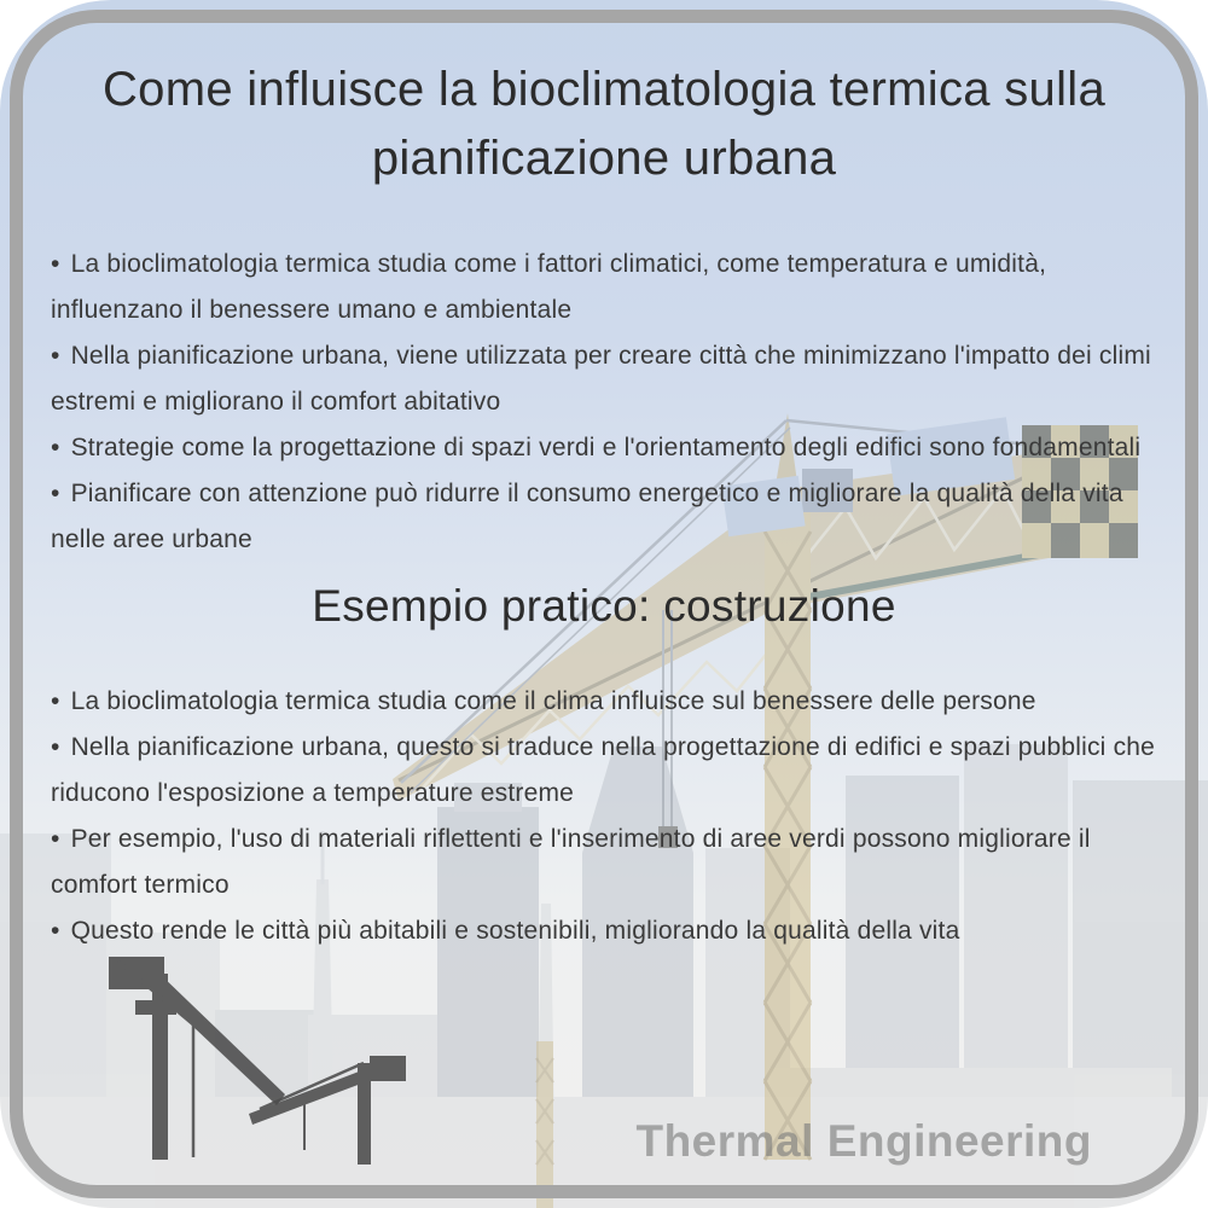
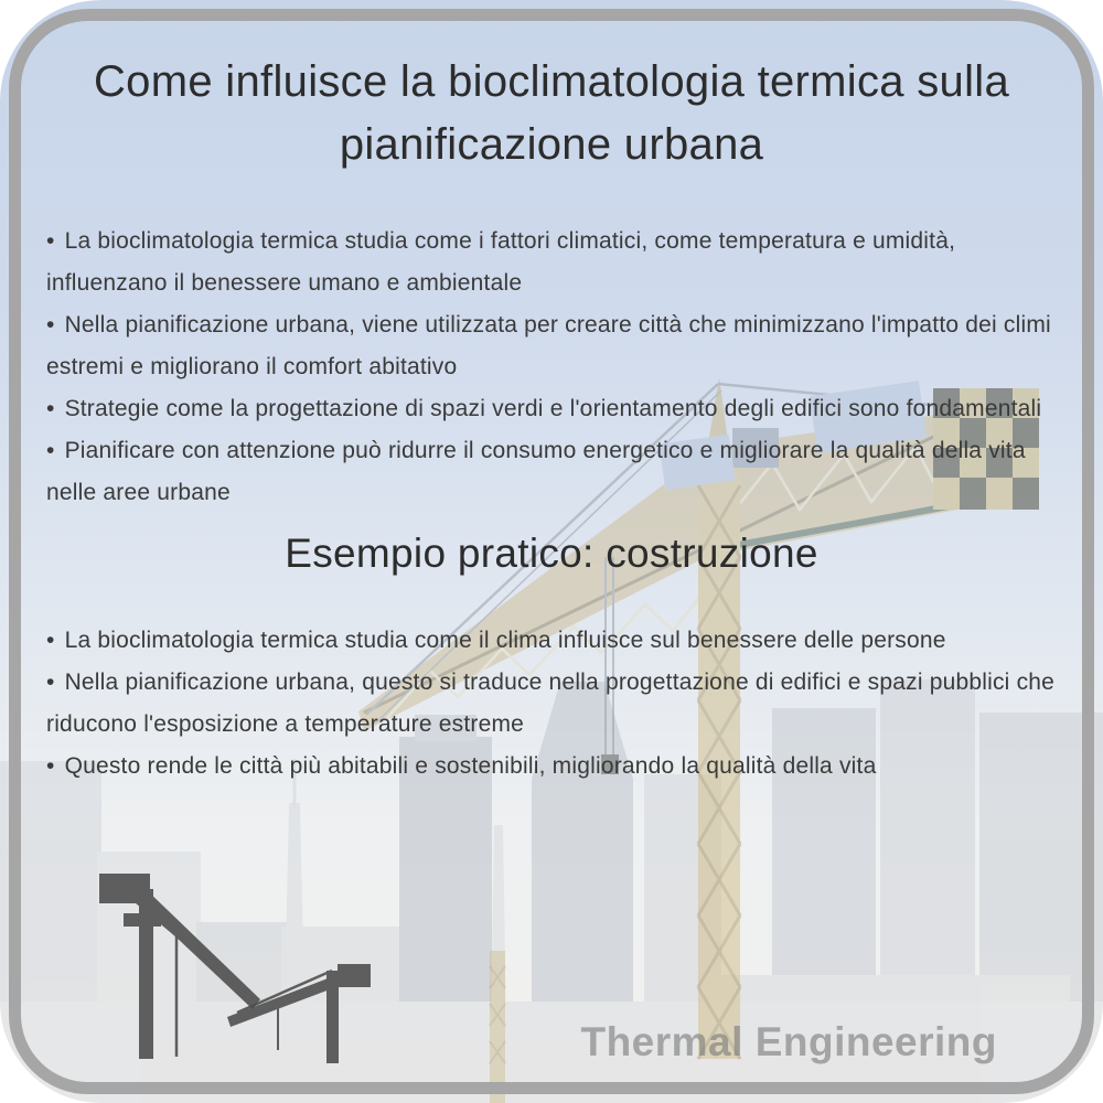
  Come influisce la bioclimatologia termica sulla
  pianificazione urbana
  • La bioclimatologia termica studia come i fattori climatici, come temperatura e umidità, influenzano il benessere umano e ambientale
  • Nella pianificazione urbana, viene utilizzata per creare città che minimizzano l'impatto dei climi estremi e migliorano il comfort abitativo
  • Strategie come la progettazione di spazi verdi e l'orientamento degli edifici sono fondamentali
  • Pianificare con attenzione può ridurre il consumo energetico e migliorare la qualità della vita nelle aree urbane
  Esempio pratico: costruzione
  • La bioclimatologia termica studia come il clima influisce sul benessere delle persone
  • Nella pianificazione urbana, questo si traduce nella progettazione di edifici e spazi pubblici che riducono l'esposizione a temperature estreme
- • Per esempio, l'uso di materiali riflettenti e l'inserimento di aree verdi possono migliorare il comfort termico
  • Questo rende le città più abitabili e sostenibili, migliorando la qualità della vita
  Thermal Engineering
